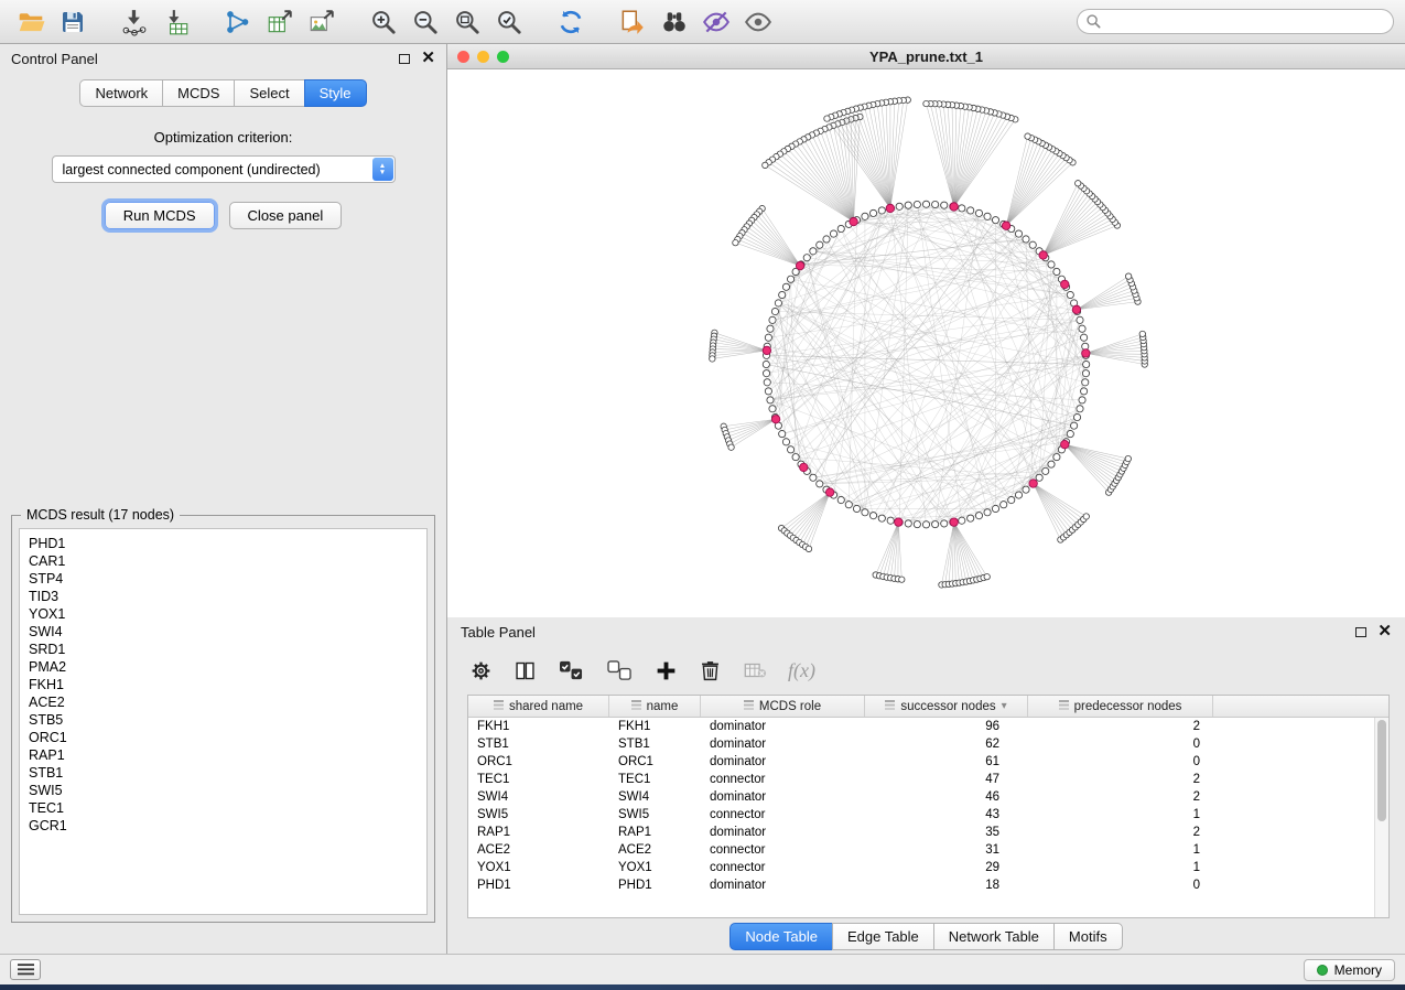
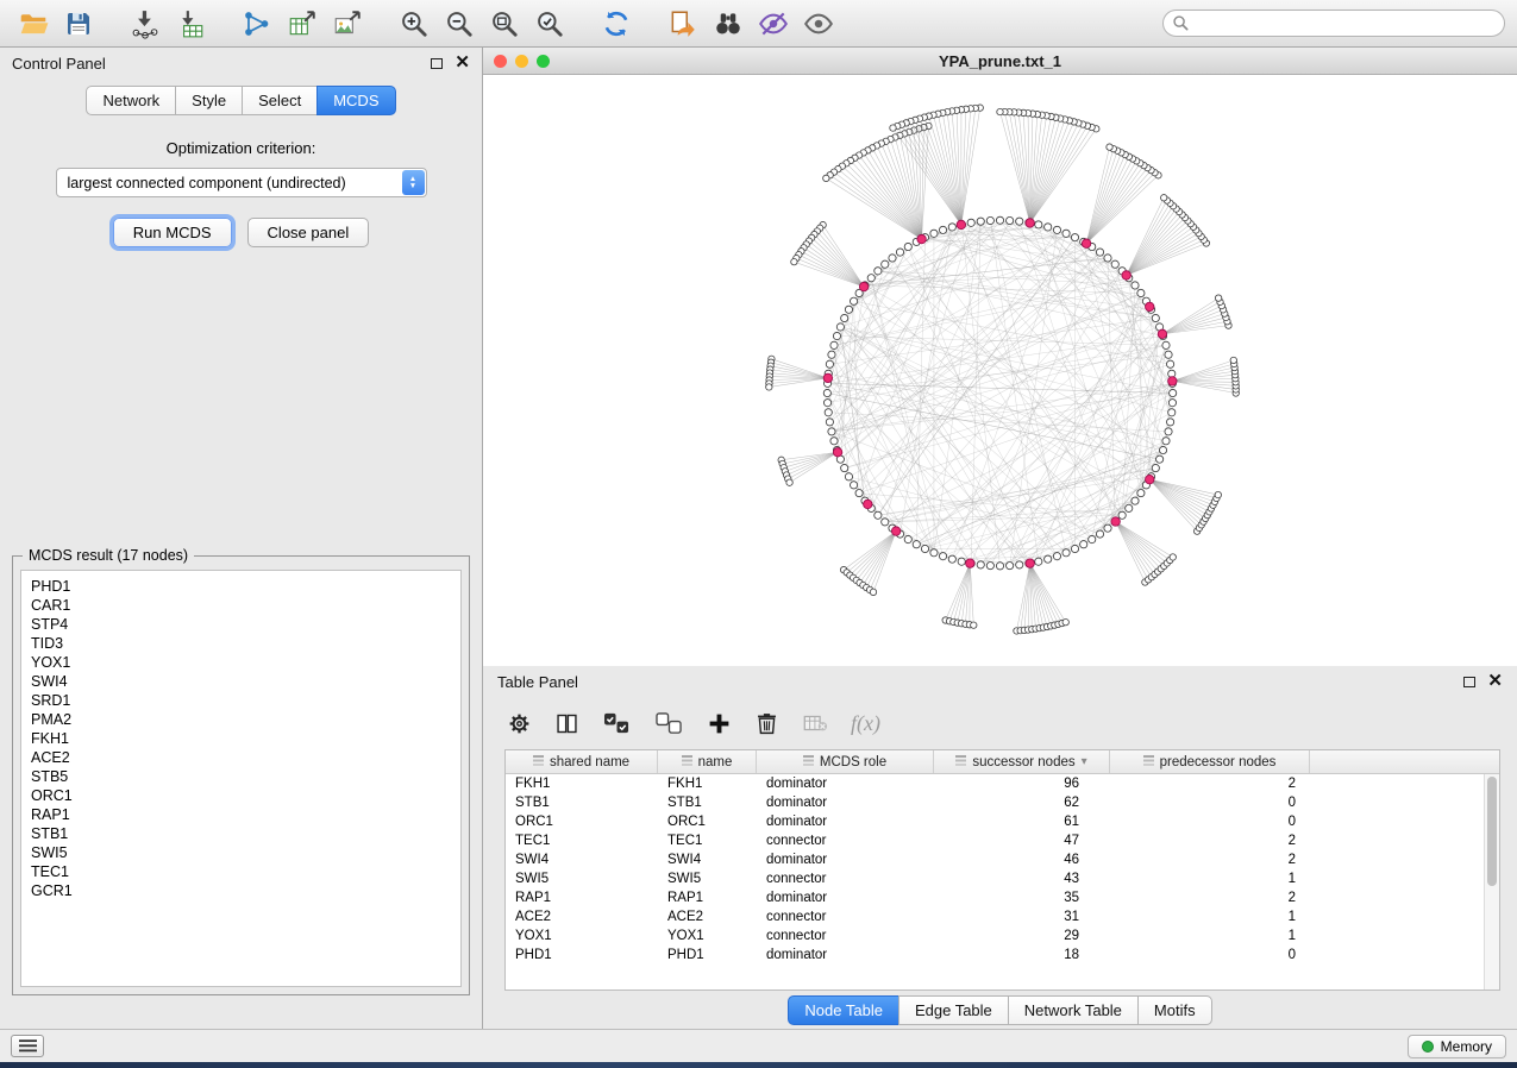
  Control Panel
  ✕
  Network
- MCDS
+ Style
  Select
- Style
+ MCDS
  Optimization criterion:
  largest connected component (undirected)
  Run MCDS
  Close panel
  MCDS result (17 nodes)
  PHD1
  CAR1
  STP4
  TID3
  YOX1
  SWI4
  SRD1
  PMA2
  FKH1
  ACE2
  STB5
  ORC1
  RAP1
  STB1
  SWI5
  TEC1
  GCR1
  YPA_prune.txt_1
  Table Panel
  ✕
  f(x)
  shared name
  name
  MCDS role
  successor nodes
  ▾
  predecessor nodes
  FKH1
  FKH1
  dominator
  96
  2
  STB1
  STB1
  dominator
  62
  0
  ORC1
  ORC1
  dominator
  61
  0
  TEC1
  TEC1
  connector
  47
  2
  SWI4
  SWI4
  dominator
  46
  2
  SWI5
  SWI5
  connector
  43
  1
  RAP1
  RAP1
  dominator
  35
  2
  ACE2
  ACE2
  connector
  31
  1
  YOX1
  YOX1
  connector
  29
  1
  PHD1
  PHD1
  dominator
  18
  0
  Node Table
  Edge Table
  Network Table
  Motifs
  Memory
